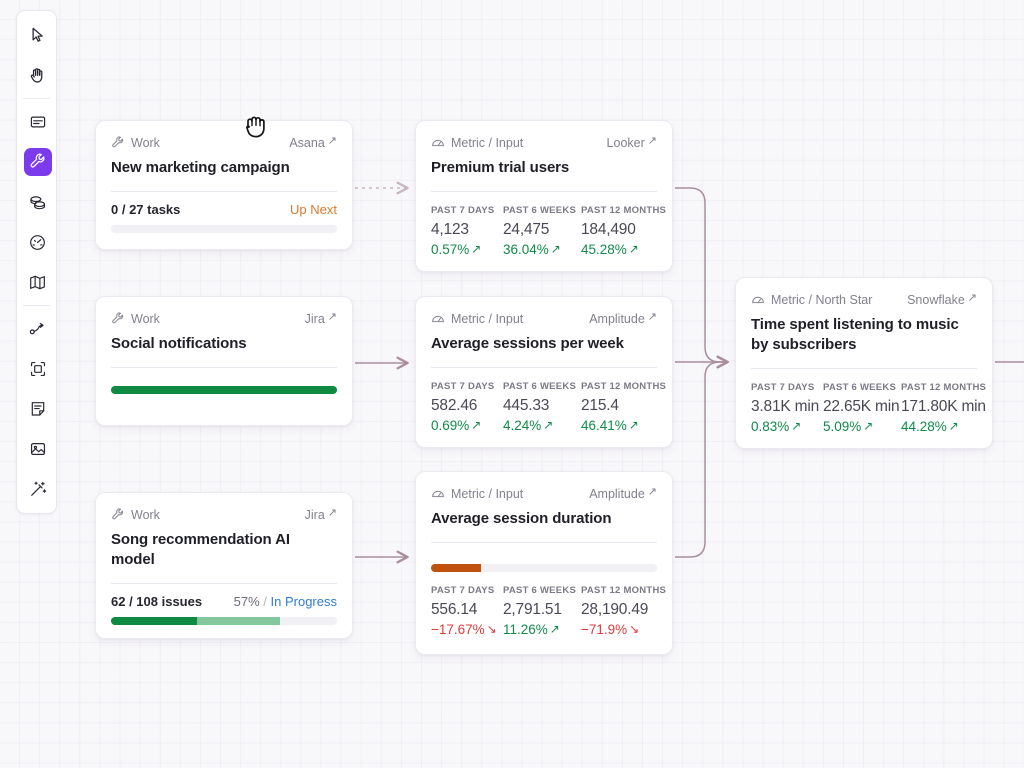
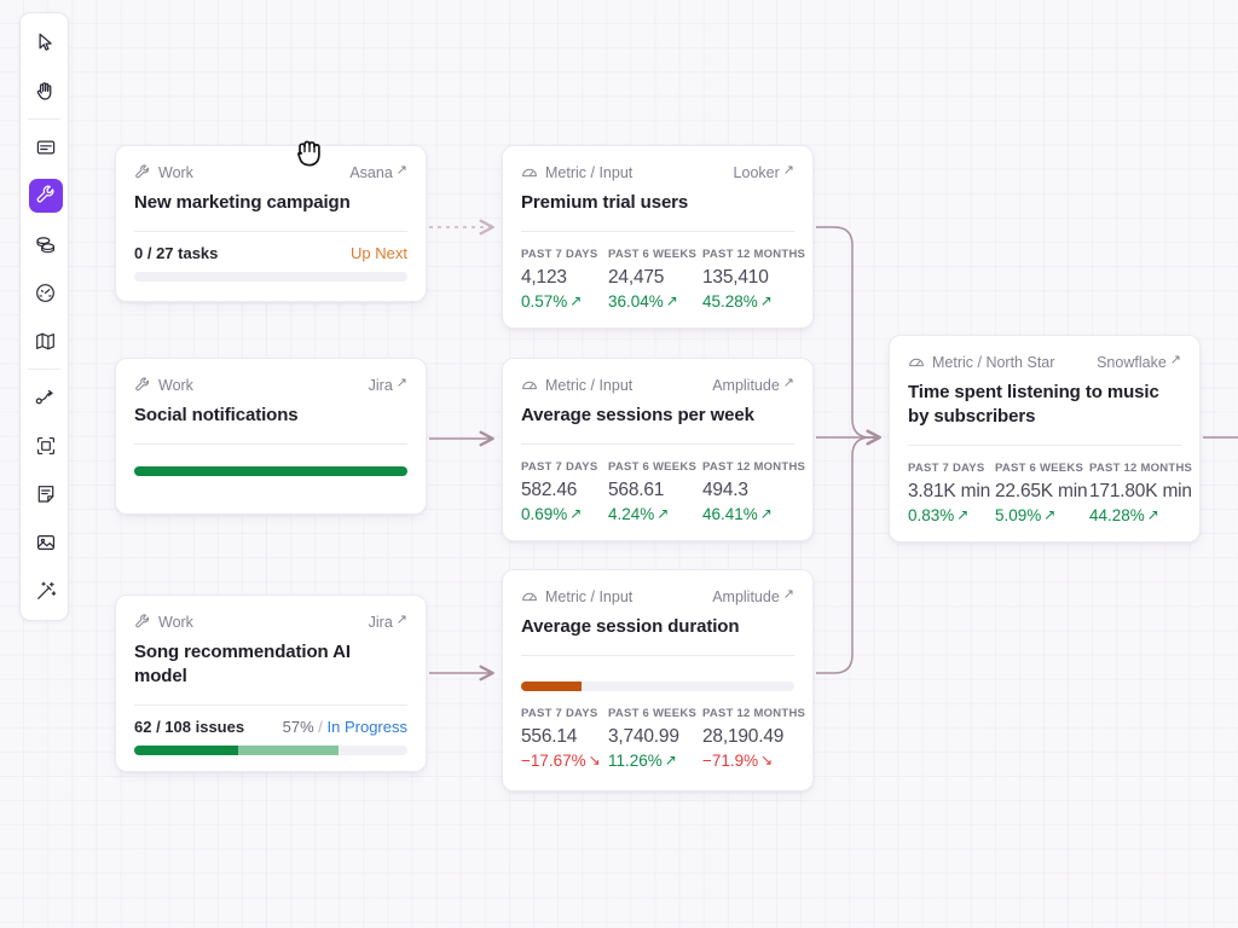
  Work
  Asana
  ↗
  New marketing campaign
  0 / 27 tasks
  Up Next
  Work
  Jira
  ↗
  Social notifications
  Work
  Jira
  ↗
  Song recommendation AI model
  62 / 108 issues
  57% / In Progress
  Metric / Input
  Looker
  ↗
  Premium trial users
  PAST 7 DAYS
  4,123
  0.57%
  ↗
  PAST 6 WEEKS
  24,475
  36.04%
  ↗
  PAST 12 MONTHS
- 184,490
+ 135,410
  45.28%
  ↗
  Metric / Input
  Amplitude
  ↗
  Average sessions per week
  PAST 7 DAYS
  582.46
  0.69%
  ↗
  PAST 6 WEEKS
- 445.33
+ 568.61
  4.24%
  ↗
  PAST 12 MONTHS
- 215.4
+ 494.3
  46.41%
  ↗
  Metric / Input
  Amplitude
  ↗
  Average session duration
  PAST 7 DAYS
  556.14
  −17.67%
  ↘
  PAST 6 WEEKS
- 2,791.51
+ 3,740.99
  11.26%
  ↗
  PAST 12 MONTHS
  28,190.49
  −71.9%
  ↘
  Metric / North Star
  Snowflake
  ↗
  Time spent listening to music by subscribers
  PAST 7 DAYS
  3.81K min
  0.83%
  ↗
  PAST 6 WEEKS
  22.65K min
  5.09%
  ↗
  PAST 12 MONTHS
  171.80K min
  44.28%
  ↗
